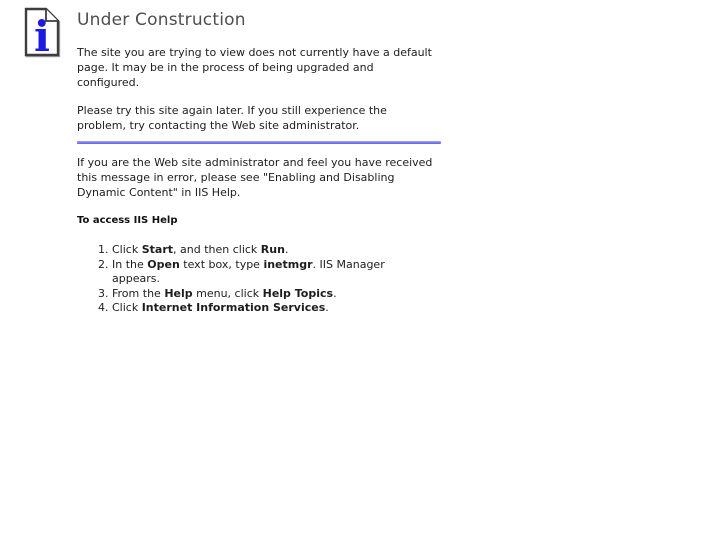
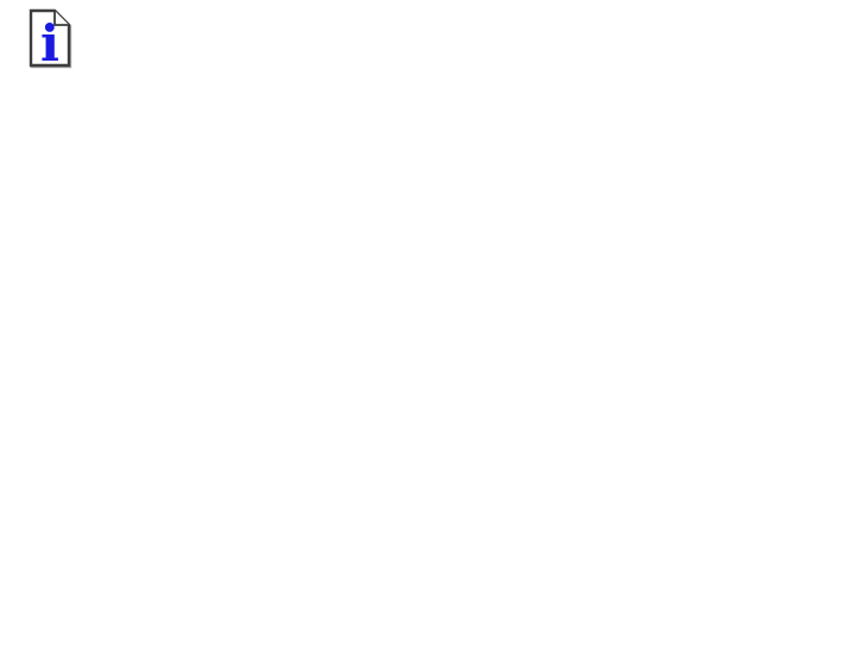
  i
- Under Construction
- The site you are trying to view does not currently have a default page. It may be in the process of being upgraded and configured.
- Please try this site again later. If you still experience the problem, try contacting the Web site administrator.
- If you are the Web site administrator and feel you have received this message in error, please see "Enabling and Disabling Dynamic Content" in IIS Help.
- To access IIS Help
- Click Start, and then click Run.
- In the Open text box, type inetmgr. IIS Manager appears.
- From the Help menu, click Help Topics.
- Click Internet Information Services.
